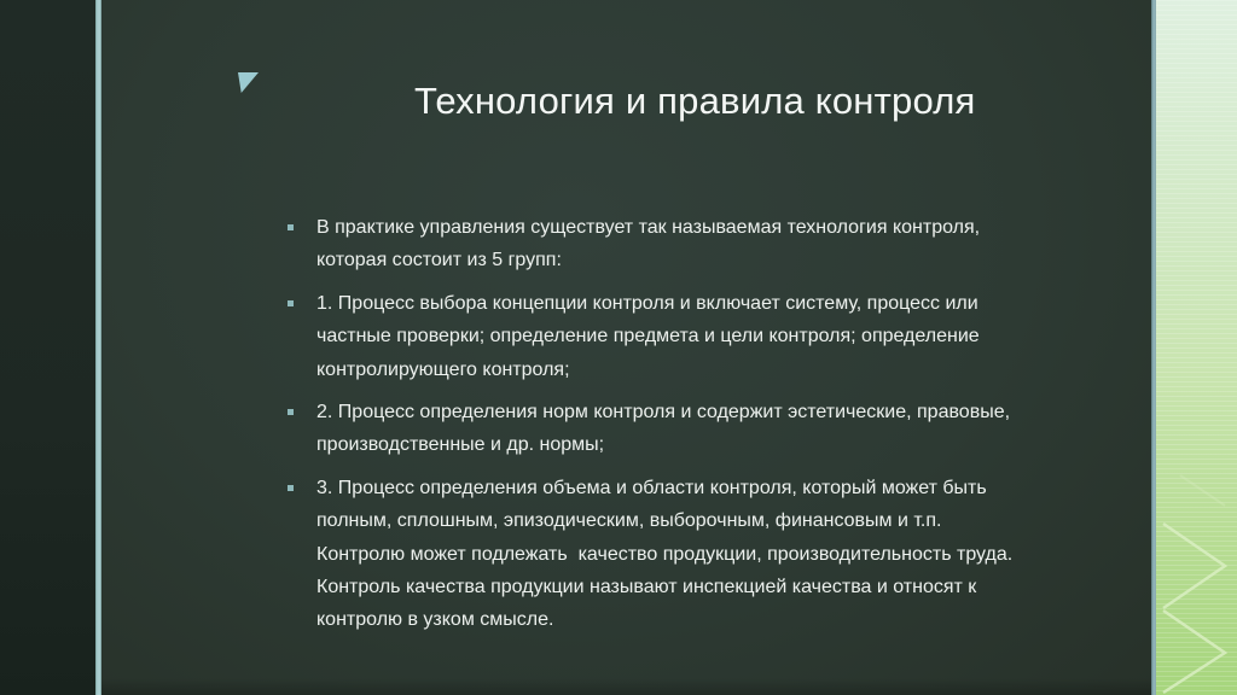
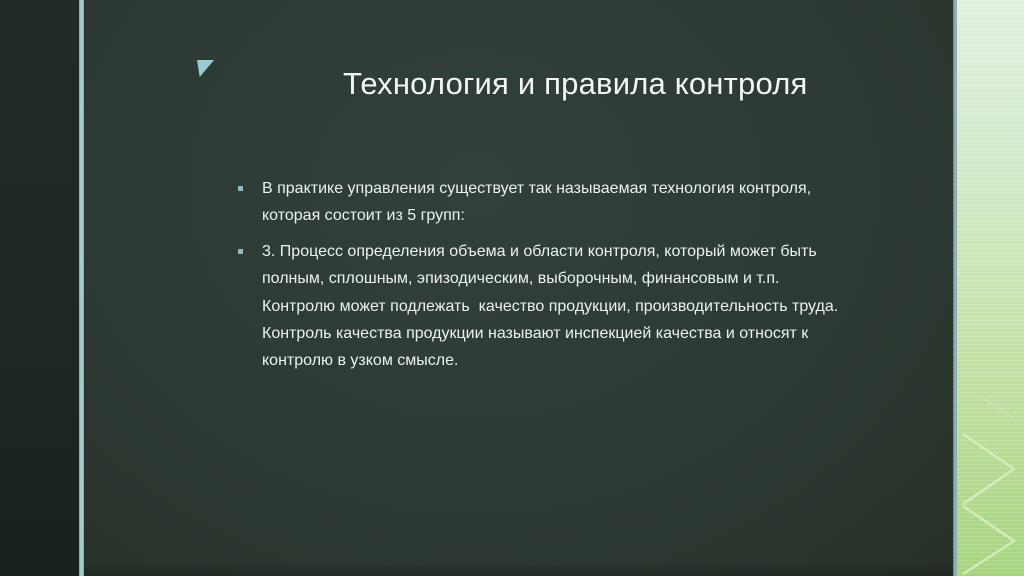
  Технология и правила контроля
  В практике управления существует так называемая технология контроля,
  которая состоит из 5 групп:
- 1. Процесс выбора концепции контроля и включает систему, процесс или
- частные проверки; определение предмета и цели контроля; определение
- контролирующего контроля;
- 2. Процесс определения норм контроля и содержит эстетические, правовые,
- производственные и др. нормы;
  3. Процесс определения объема и области контроля, который может быть
  полным, сплошным, эпизодическим, выборочным, финансовым и т.п.
  Контролю может подлежать качество продукции, производительность труда.
  Контроль качества продукции называют инспекцией качества и относят к
  контролю в узком смысле.
